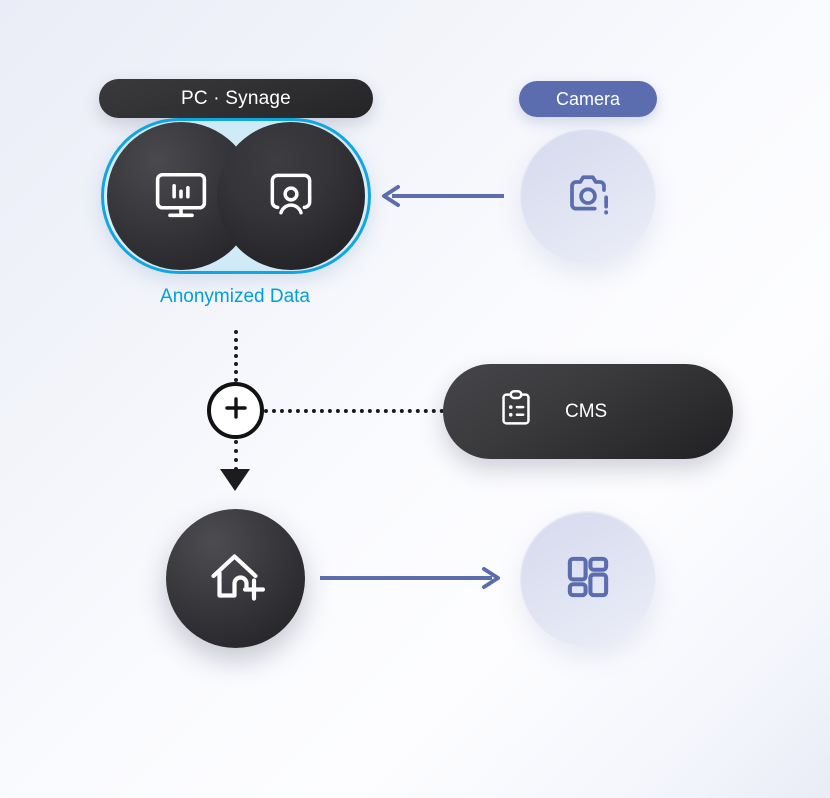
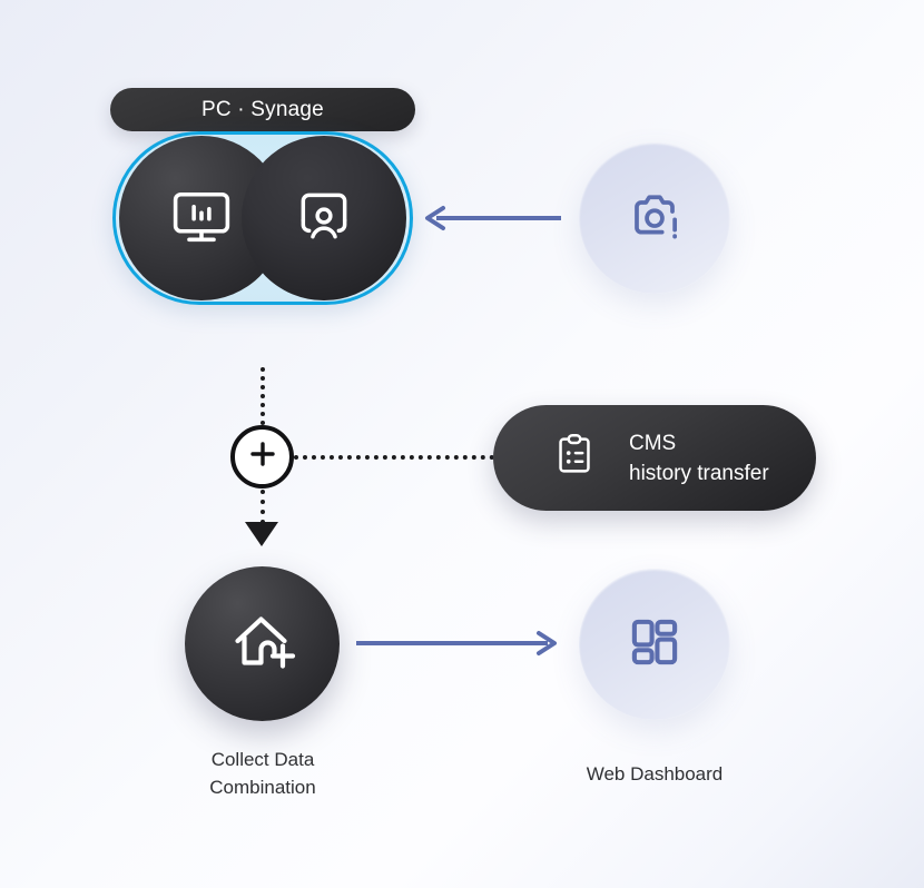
  PC · Synage
- Camera
- Anonymized Data
  CMS
+ history transfer
+ Collect Data
+ Combination
+ Web Dashboard
